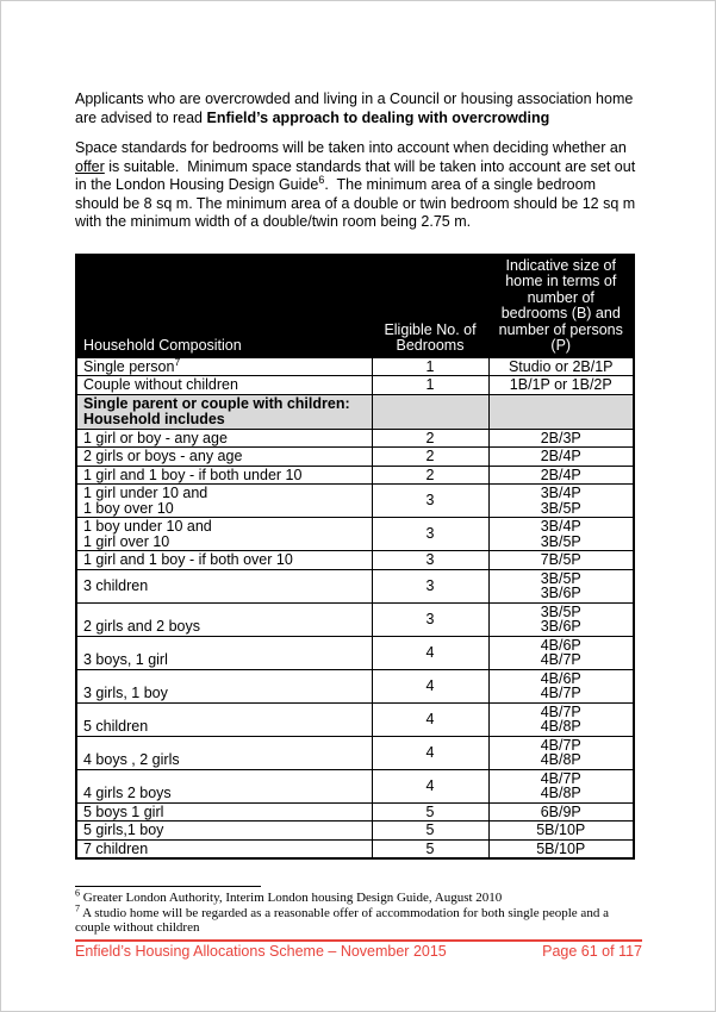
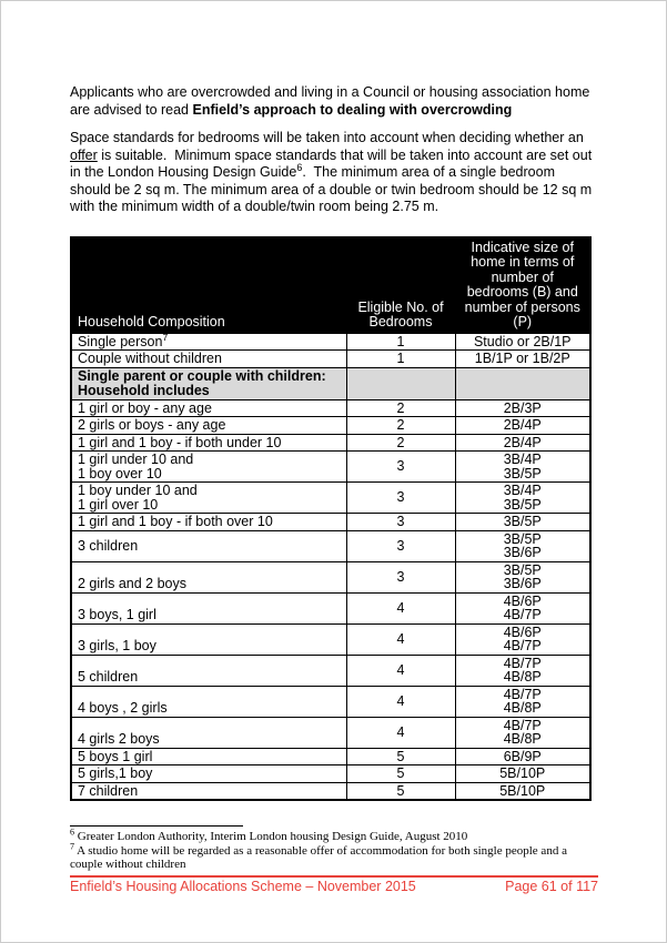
  Applicants who are overcrowded and living in a Council or housing association home are advised to read Enfield’s approach to dealing with overcrowding
- Space standards for bedrooms will be taken into account when deciding whether an offer is suitable. Minimum space standards that will be taken into account are set out in the London Housing Design Guide6. The minimum area of a single bedroom should be 8 sq m. The minimum area of a double or twin bedroom should be 12 sq m with the minimum width of a double/twin room being 2.75 m.
+ Space standards for bedrooms will be taken into account when deciding whether an offer is suitable. Minimum space standards that will be taken into account are set out in the London Housing Design Guide6. The minimum area of a single bedroom should be 2 sq m. The minimum area of a double or twin bedroom should be 12 sq m with the minimum width of a double/twin room being 2.75 m.
  Household Composition	Eligible No. of Bedrooms	Indicative size of home in terms of number of bedrooms (B) and number of persons (P)
  Single person7	1	Studio or 2B/1P
  Couple without children	1	1B/1P or 1B/2P
  Single parent or couple with children: Household includes
  1 girl or boy - any age	2	2B/3P
  2 girls or boys - any age	2	2B/4P
  1 girl and 1 boy - if both under 10	2	2B/4P
  1 girl under 10 and 1 boy over 10	3	3B/4P 3B/5P
  1 boy under 10 and 1 girl over 10	3	3B/4P 3B/5P
- 1 girl and 1 boy - if both over 10	3	7B/5P
+ 1 girl and 1 boy - if both over 10	3	3B/5P
  3 children	3	3B/5P 3B/6P
  2 girls and 2 boys	3	3B/5P 3B/6P
  3 boys, 1 girl	4	4B/6P 4B/7P
  3 girls, 1 boy	4	4B/6P 4B/7P
  5 children	4	4B/7P 4B/8P
  4 boys , 2 girls	4	4B/7P 4B/8P
  4 girls 2 boys	4	4B/7P 4B/8P
  5 boys 1 girl	5	6B/9P
  5 girls,1 boy	5	5B/10P
  7 children	5	5B/10P
  6 Greater London Authority, Interim London housing Design Guide, August 2010
  7 A studio home will be regarded as a reasonable offer of accommodation for both single people and a couple without children
  Enfield’s Housing Allocations Scheme – November 2015
  Page 61 of 117
